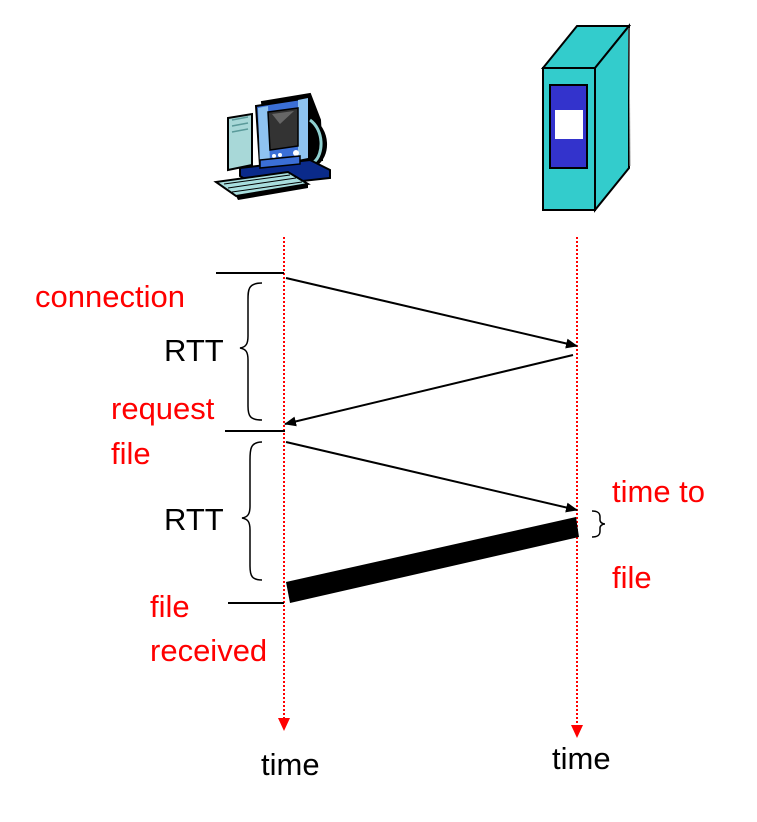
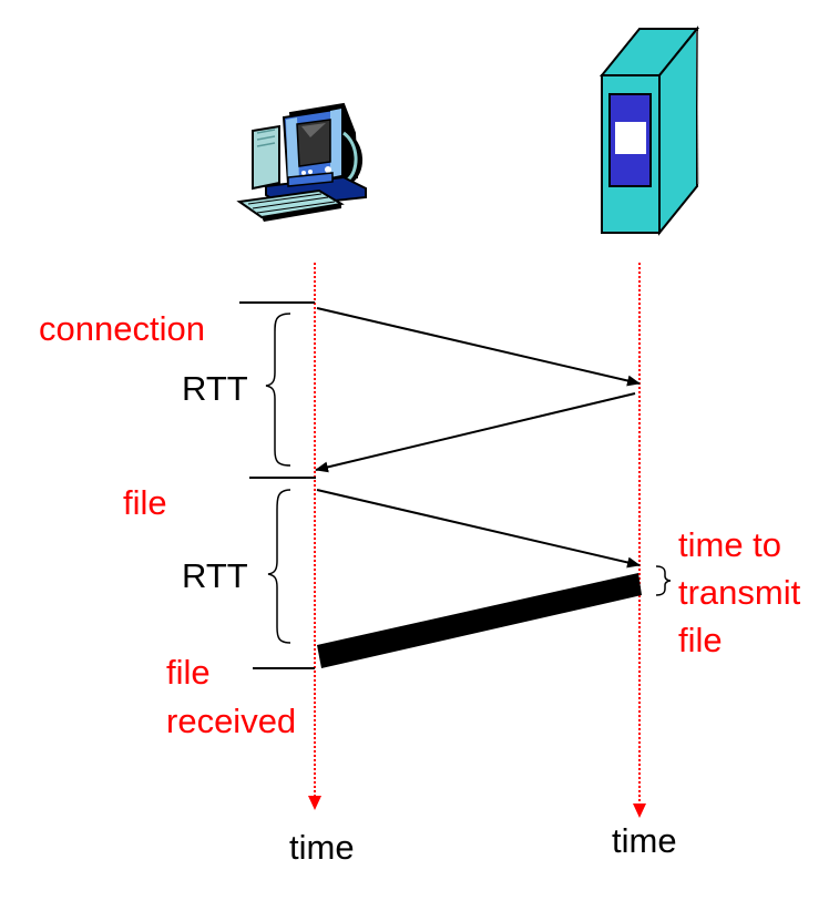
  connection
  RTT
- request
  file
  RTT
  file
  received
  time to
+ transmit
  file
  time
  time
